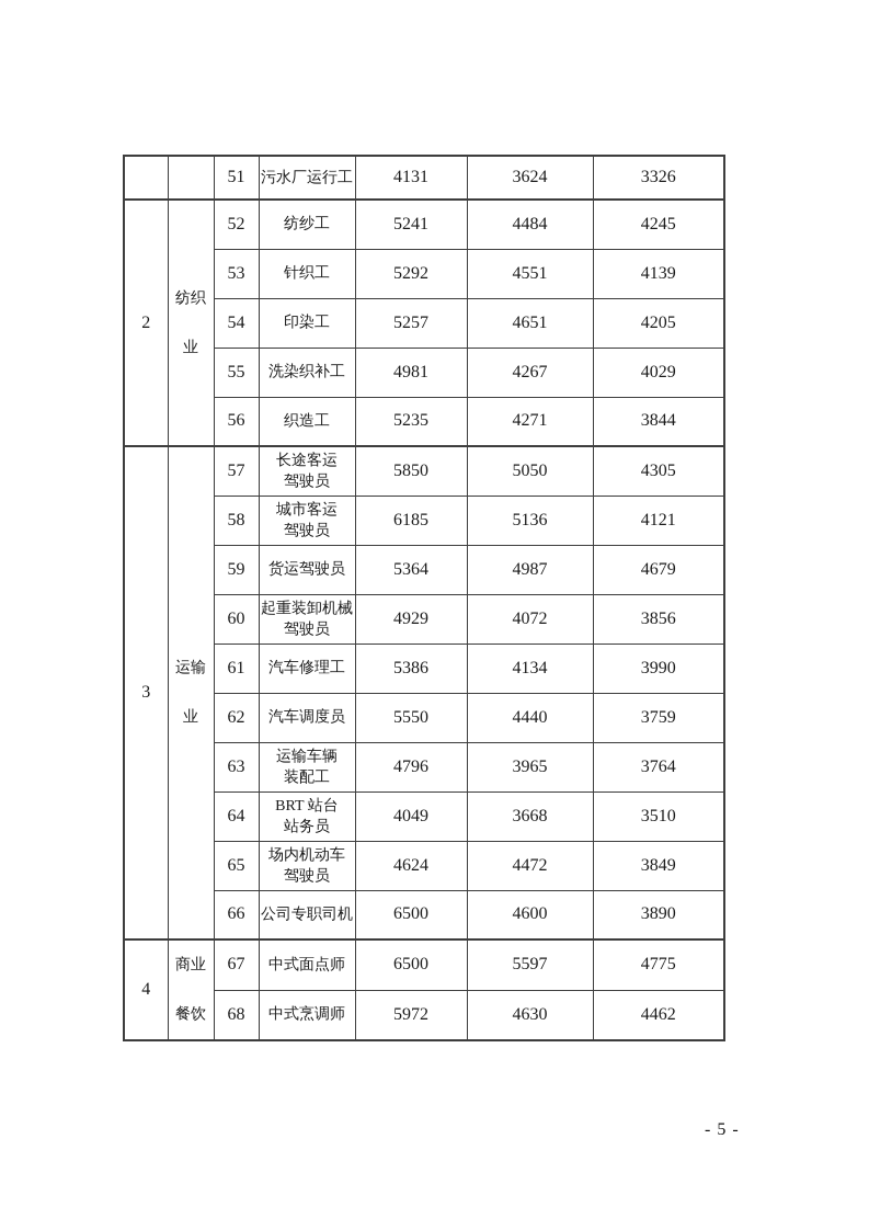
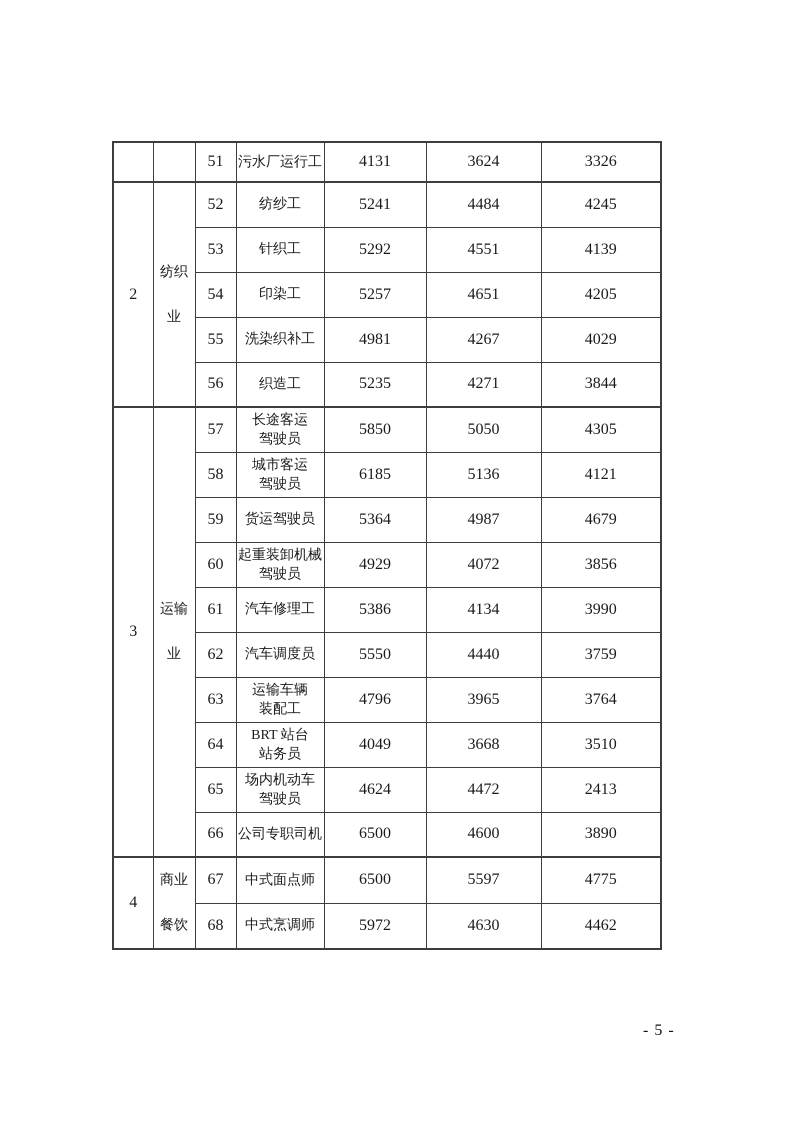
  		51	污水厂运行工	4131	3624	3326
  2	纺织 业	52	纺纱工	5241	4484	4245
  53	针织工	5292	4551	4139
  54	印染工	5257	4651	4205
  55	洗染织补工	4981	4267	4029
  56	织造工	5235	4271	3844
  3	运输 业	57	长途客运 驾驶员	5850	5050	4305
  58	城市客运 驾驶员	6185	5136	4121
  59	货运驾驶员	5364	4987	4679
  60	起重装卸机械 驾驶员	4929	4072	3856
  61	汽车修理工	5386	4134	3990
  62	汽车调度员	5550	4440	3759
  63	运输车辆 装配工	4796	3965	3764
  64	BRT 站台 站务员	4049	3668	3510
- 65	场内机动车 驾驶员	4624	4472	3849
+ 65	场内机动车 驾驶员	4624	4472	2413
  66	公司专职司机	6500	4600	3890
  4	商业 餐饮	67	中式面点师	6500	5597	4775
  68	中式烹调师	5972	4630	4462
  - 5 -
